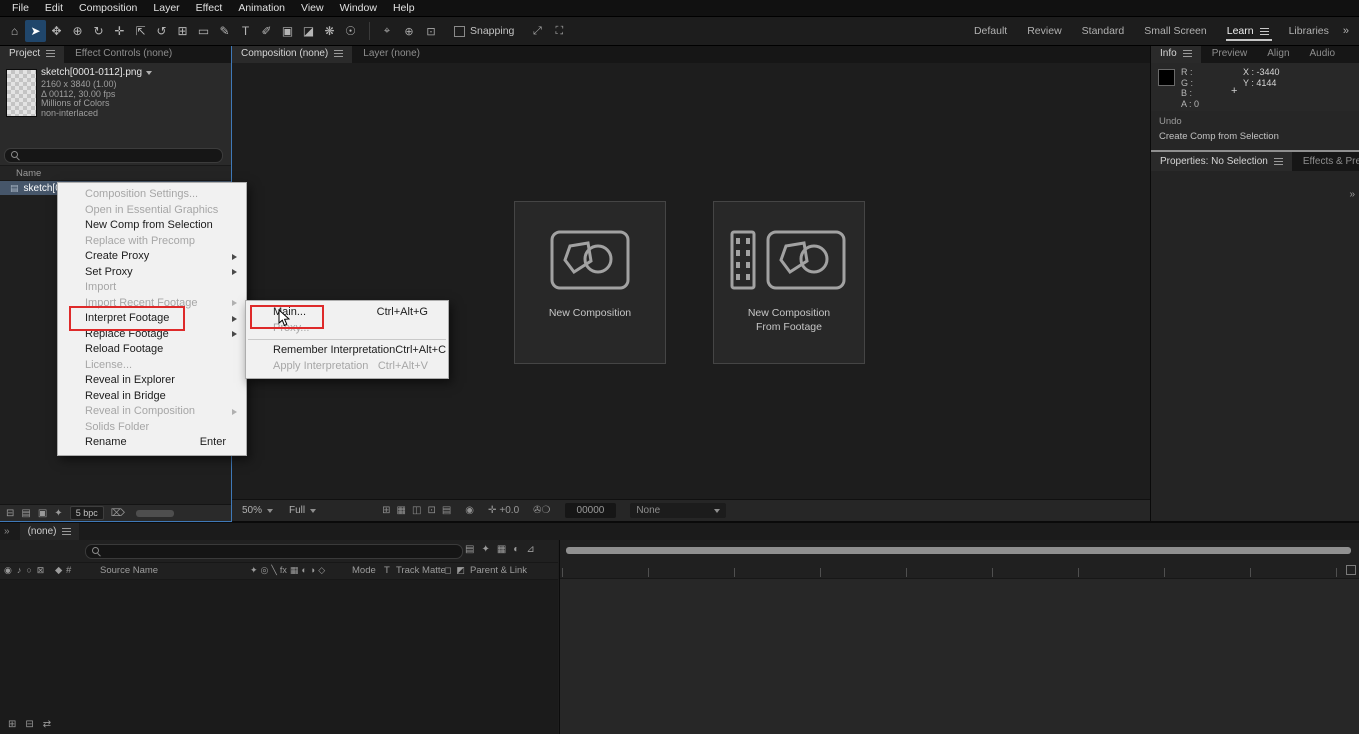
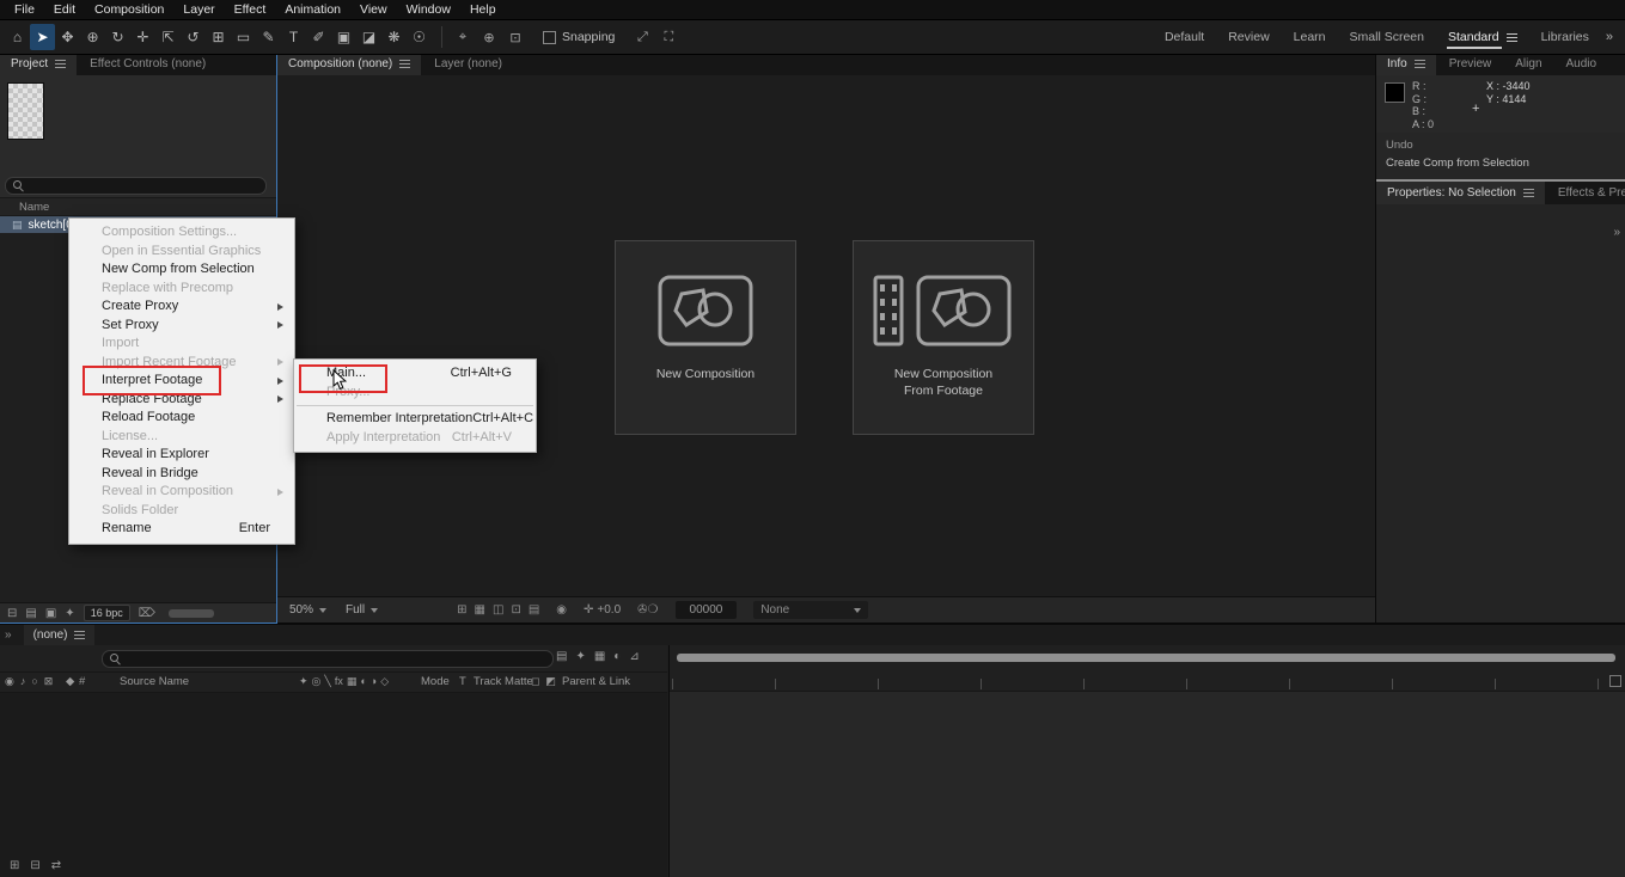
  File
  Edit
  Composition
  Layer
  Effect
  Animation
  View
  Window
  Help
  ⌂
  ➤
  ✥
  ⊕
  ↻
  ✛
  ⇱
  ↺
  ⊞
  ▭
  ✎
  T
  ✐
  ▣
  ◪
  ❋
  ☉
  ⌖
  ⊕
  ⊡
  Snapping
  ⤢
  ⛶
  Default
  Review
- Standard
+ Learn
  Small Screen
- Learn
+ Standard
  Libraries
  »
  Project
  Effect Controls (none)
- sketch[0001-0112].png
- 2160 x 3840 (1.00)
- Δ 00112, 30.00 fps
- Millions of Colors
- non-interlaced
  Name
  ▤
  ⊟
  ▤
  ▣
  ✦
- 5 bpc
+ 16 bpc
  ⌦
  Composition (none)
  Layer (none)
  New Composition
  New Composition
  From Footage
  50%
  Full
  ⊞
  ▦
  ◫
  ⊡
  ▤
  ◉
  ✛
  +0.0
  ✇
  ❍
  00000
  None
  Info
  Preview
  Align
  Audio
  R :
  G :
  B :
  A : 0
  +
  X : -3440
  Y : 4144
  Undo
  Create Comp from Selection
  Properties: No Selection
  Effects & Pre
  »
  »
  (none)
  ▤
  ✦
  ▦
  ◐
  ⊿
  ◉
  ♪
  ○
  ⊠
  ◆
  #
  Source Name
  ✦
  ◎
  ╲
  fx
  ▦
  ◐
  ◑
  ◇
  Mode
  T
  Track Matte
  ◻
  ◩
  Parent & Link
  ⊞
  ⊟
  ⇄
  Composition Settings...
  Open in Essential Graphics
  New Comp from Selection
  Replace with Precomp
  Create Proxy
  Set Proxy
  Import
  Import Recent Footage
  Interpret Footage
  Replace Footage
  Reload Footage
  License...
  Reveal in Explorer
  Reveal in Bridge
  Reveal in Composition
  Solids Folder
  Rename
  Enter
  Main...
  Ctrl+Alt+G
  Proxy...
  Remember Interpretation
  Ctrl+Alt+C
  Apply Interpretation
  Ctrl+Alt+V
